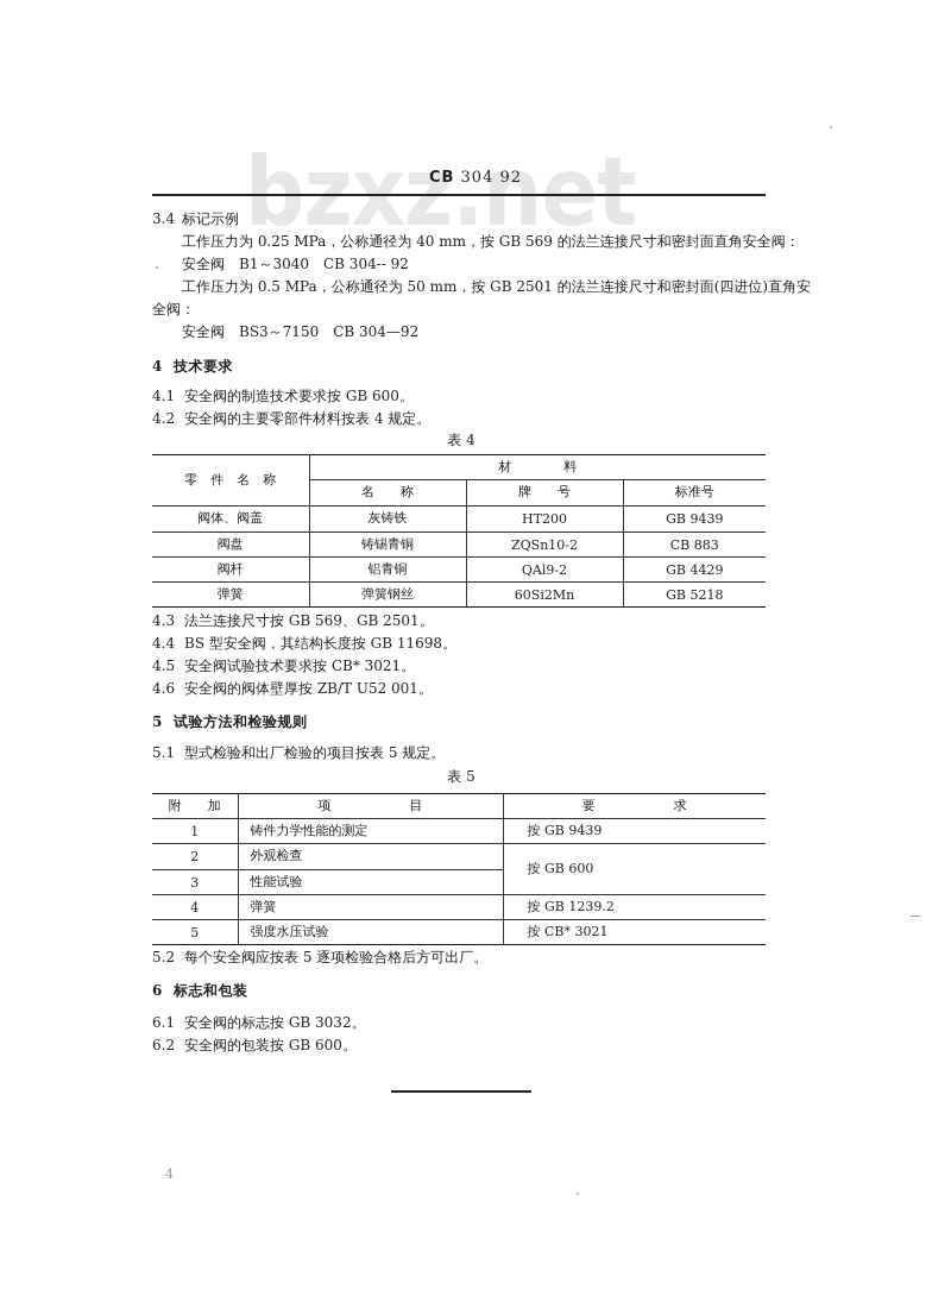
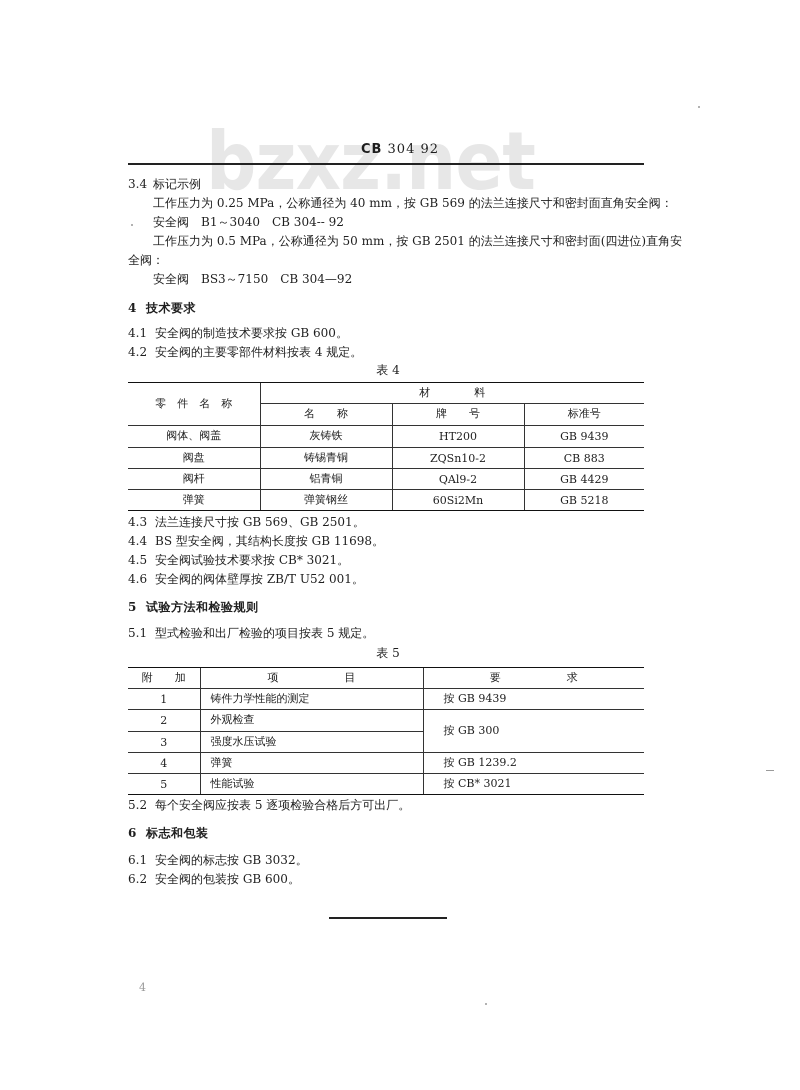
  bzxz.net
  CB 304 92
  3.4
  标记示例
  工作压力为 0.25 MPa，公称通径为 40 mm，按 GB 569 的法兰连接尺寸和密封面直角安全阀：
  安全阀 B1～3040 CB 304-- 92
  工作压力为 0.5 MPa，公称通径为 50 mm，按 GB 2501 的法兰连接尺寸和密封面(四进位)直角安
  全阀：
  安全阀 BS3～7150 CB 304—92
  4
  技术要求
  4.1
  安全阀的制造技术要求按 GB 600。
  4.2
  安全阀的主要零部件材料按表 4 规定。
  表 4
  零 件 名 称	材 料
  名 称	牌 号	标准号
  阀体、阀盖	灰铸铁	HT200	GB 9439
  阀盘	铸锡青铜	ZQSn10-2	CB 883
  阀杆	铝青铜	QAl9-2	GB 4429
  弹簧	弹簧钢丝	60Si2Mn	GB 5218
  4.3
  法兰连接尺寸按 GB 569、GB 2501。
  4.4
  BS 型安全阀，其结构长度按 GB 11698。
  4.5
  安全阀试验技术要求按 CB* 3021。
  4.6
  安全阀的阀体壁厚按 ZB/T U52 001。
  5
  试验方法和检验规则
  5.1
  型式检验和出厂检验的项目按表 5 规定。
  表 5
  附 加	项 目	要 求
  1	铸件力学性能的测定	按 GB 9439
- 2	外观检查	按 GB 600
+ 2	外观检查	按 GB 300
- 3	性能试验
+ 3	强度水压试验
  4	弹簧	按 GB 1239.2
- 5	强度水压试验	按 CB* 3021
+ 5	性能试验	按 CB* 3021
  5.2
  每个安全阀应按表 5 逐项检验合格后方可出厂。
  6
  标志和包装
  6.1
  安全阀的标志按 GB 3032。
  6.2
  安全阀的包装按 GB 600。
  4
